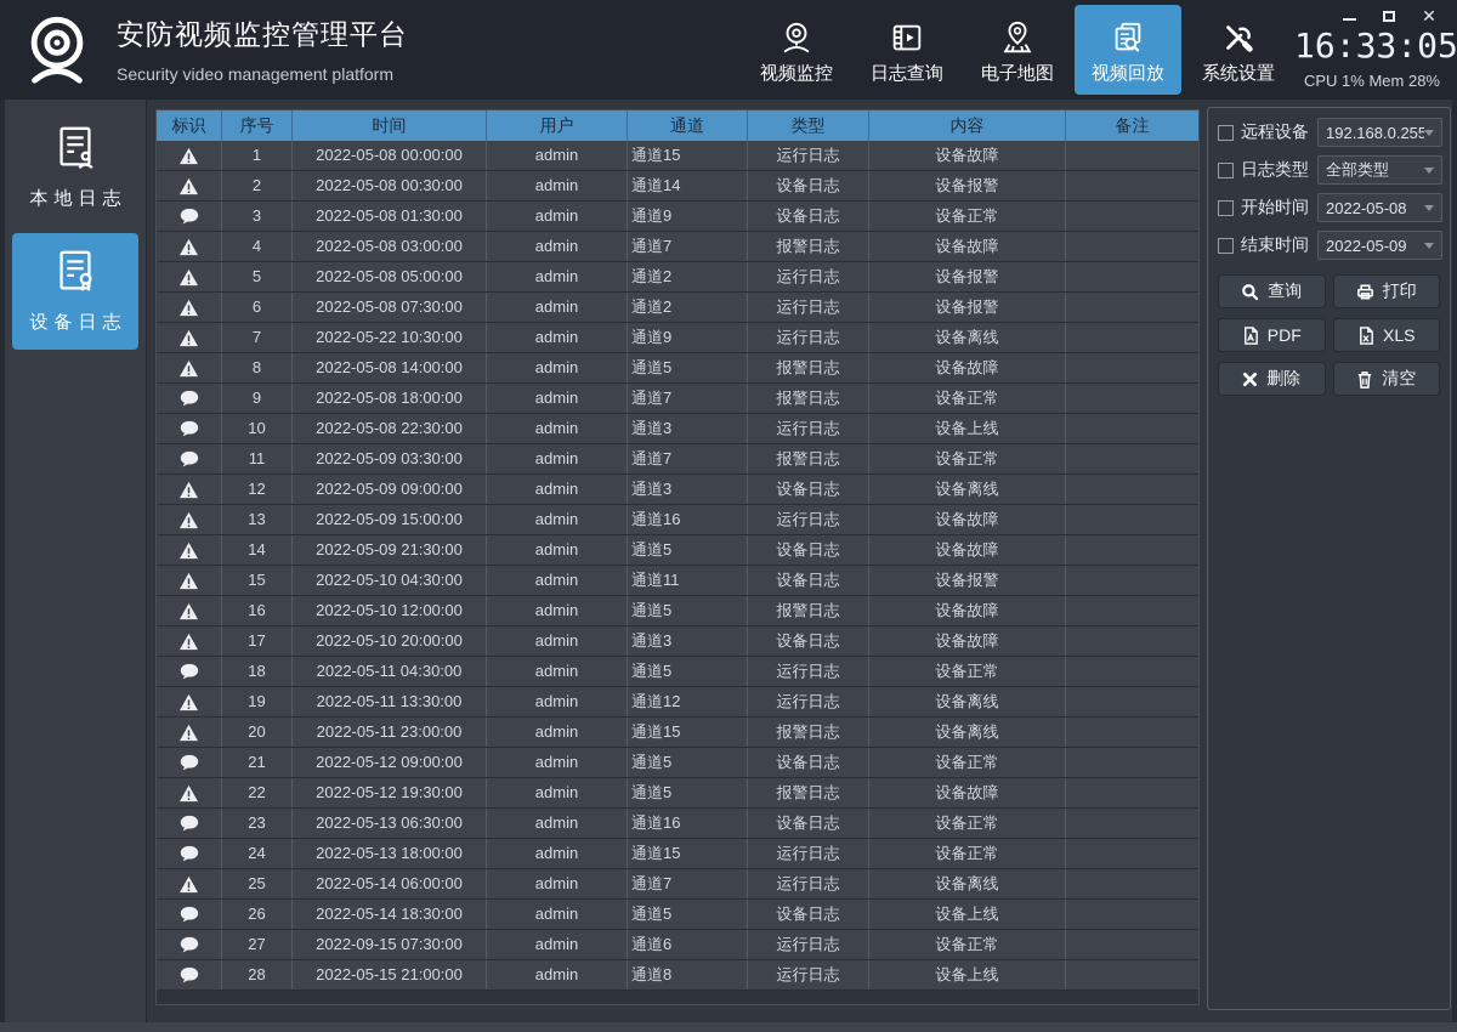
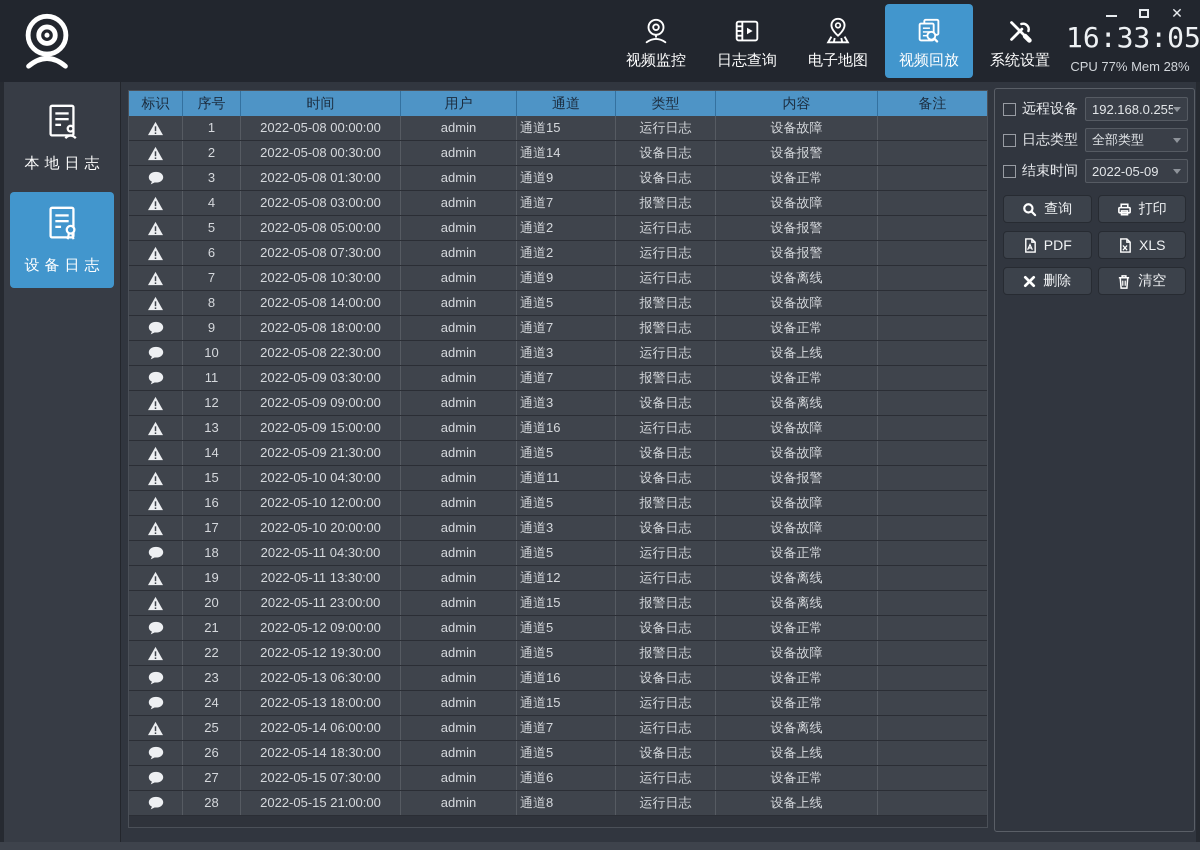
- 安防视频监控管理平台
- Security video management platform
  视频监控
  日志查询
  电子地图
  视频回放
  系统设置
  16:33:05
- CPU 1% Mem 28%
+ CPU 77% Mem 28%
  ✕
  本地日志
  设备日志
  标识
  序号
  时间
  用户
  通道
  类型
  内容
  备注
  1
  2022-05-08 00:00:00
  admin
  通道15
  运行日志
  设备故障
  2
  2022-05-08 00:30:00
  admin
  通道14
  设备日志
  设备报警
  3
  2022-05-08 01:30:00
  admin
  通道9
  设备日志
  设备正常
  4
  2022-05-08 03:00:00
  admin
  通道7
  报警日志
  设备故障
  5
  2022-05-08 05:00:00
  admin
  通道2
  运行日志
  设备报警
  6
  2022-05-08 07:30:00
  admin
  通道2
  运行日志
  设备报警
  7
- 2022-05-22 10:30:00
+ 2022-05-08 10:30:00
  admin
  通道9
  运行日志
  设备离线
  8
  2022-05-08 14:00:00
  admin
  通道5
  报警日志
  设备故障
  9
  2022-05-08 18:00:00
  admin
  通道7
  报警日志
  设备正常
  10
  2022-05-08 22:30:00
  admin
  通道3
  运行日志
  设备上线
  11
  2022-05-09 03:30:00
  admin
  通道7
  报警日志
  设备正常
  12
  2022-05-09 09:00:00
  admin
  通道3
  设备日志
  设备离线
  13
  2022-05-09 15:00:00
  admin
  通道16
  运行日志
  设备故障
  14
  2022-05-09 21:30:00
  admin
  通道5
  设备日志
  设备故障
  15
  2022-05-10 04:30:00
  admin
  通道11
  设备日志
  设备报警
  16
  2022-05-10 12:00:00
  admin
  通道5
  报警日志
  设备故障
  17
  2022-05-10 20:00:00
  admin
  通道3
  设备日志
  设备故障
  18
  2022-05-11 04:30:00
  admin
  通道5
  运行日志
  设备正常
  19
  2022-05-11 13:30:00
  admin
  通道12
  运行日志
  设备离线
  20
  2022-05-11 23:00:00
  admin
  通道15
  报警日志
  设备离线
  21
  2022-05-12 09:00:00
  admin
  通道5
  设备日志
  设备正常
  22
  2022-05-12 19:30:00
  admin
  通道5
  报警日志
  设备故障
  23
  2022-05-13 06:30:00
  admin
  通道16
  设备日志
  设备正常
  24
  2022-05-13 18:00:00
  admin
  通道15
  运行日志
  设备正常
  25
  2022-05-14 06:00:00
  admin
  通道7
  运行日志
  设备离线
  26
  2022-05-14 18:30:00
  admin
  通道5
  设备日志
  设备上线
  27
- 2022-09-15 07:30:00
+ 2022-05-15 07:30:00
  admin
  通道6
  运行日志
  设备正常
  28
  2022-05-15 21:00:00
  admin
  通道8
  运行日志
  设备上线
  远程设备
  192.168.0.255
  日志类型
  全部类型
- 开始时间
- 2022-05-08
  结束时间
  2022-05-09
  查询
  打印
  PDF
  XLS
  删除
  清空
